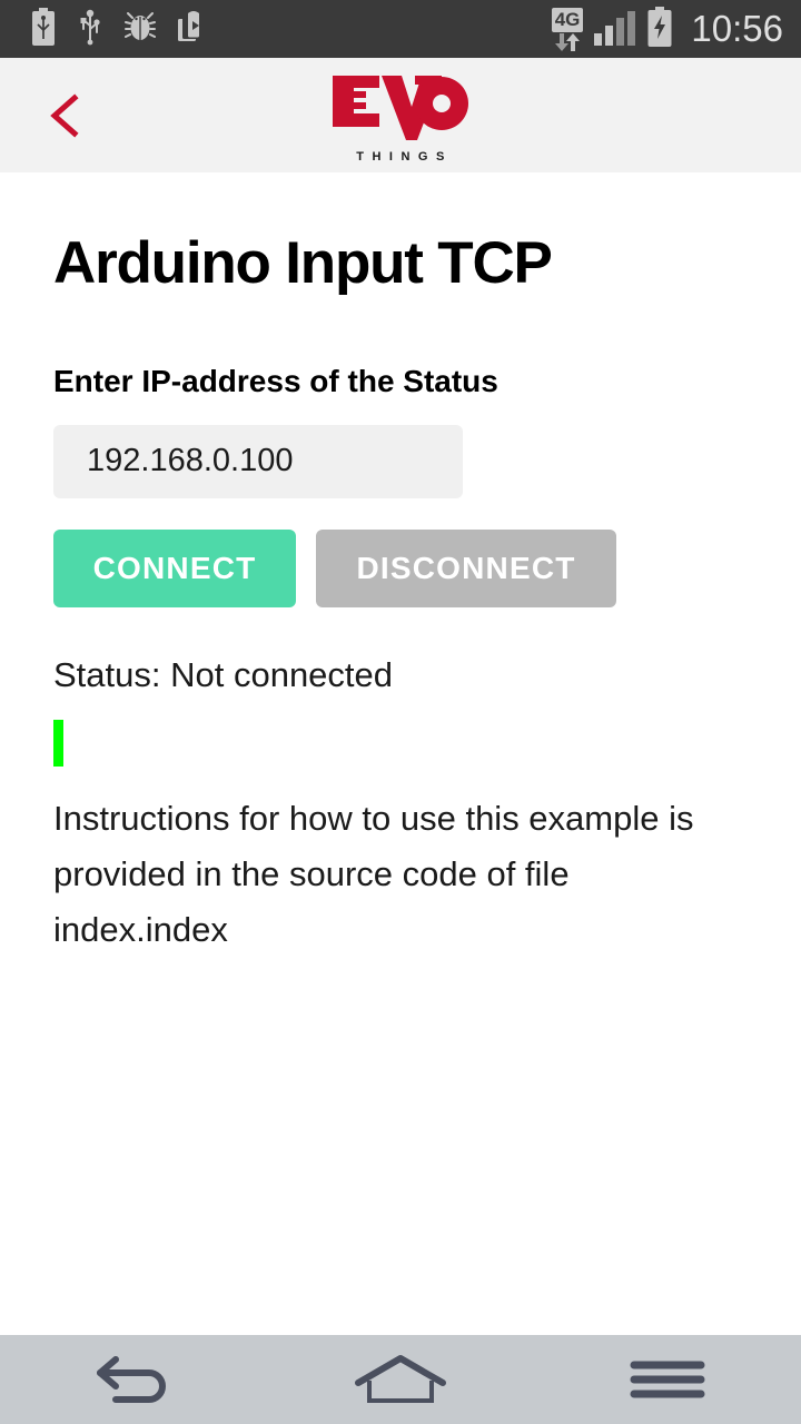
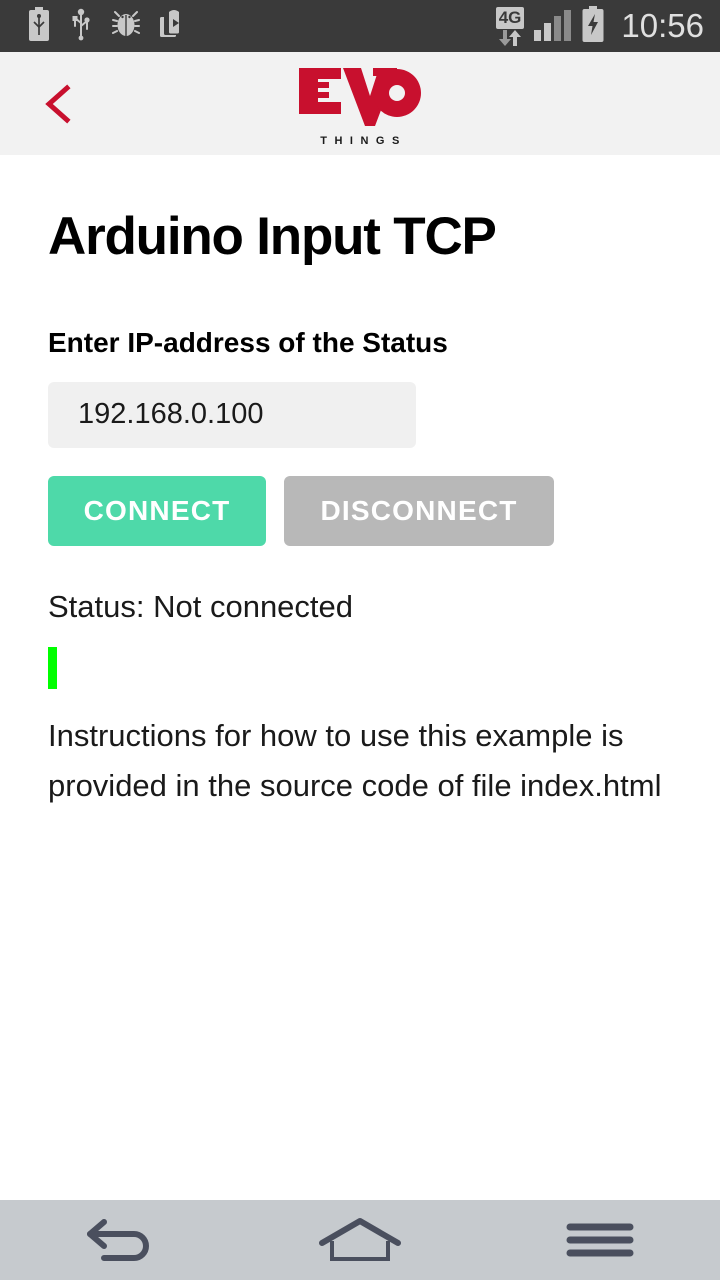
  4G
  10:56
  THINGS
  Arduino Input TCP
  Enter IP-address of the Status
  192.168.0.100
  CONNECT
  DISCONNECT
  Status: Not connected
- Instructions for how to use this example is provided in the source code of file index.index
+ Instructions for how to use this example is provided in the source code of file index.html
